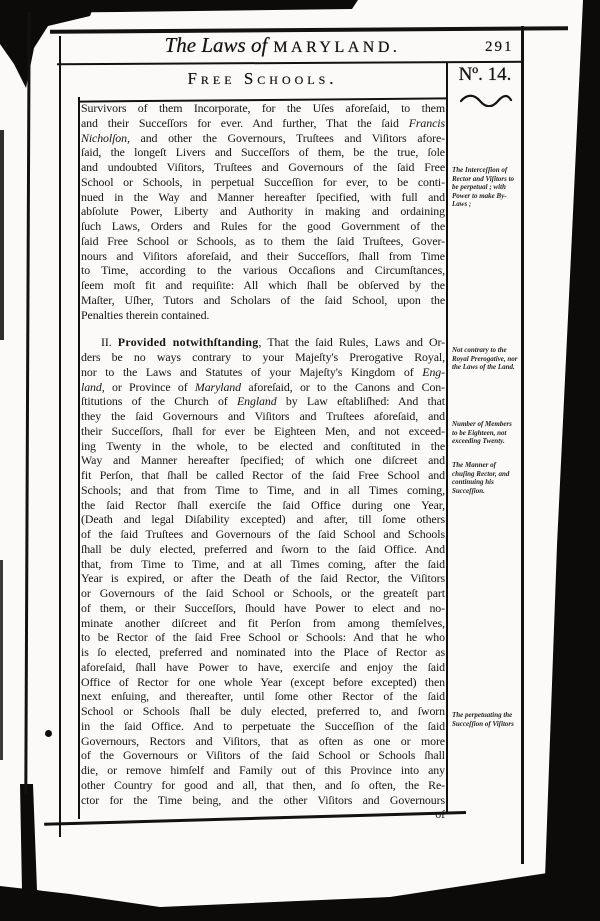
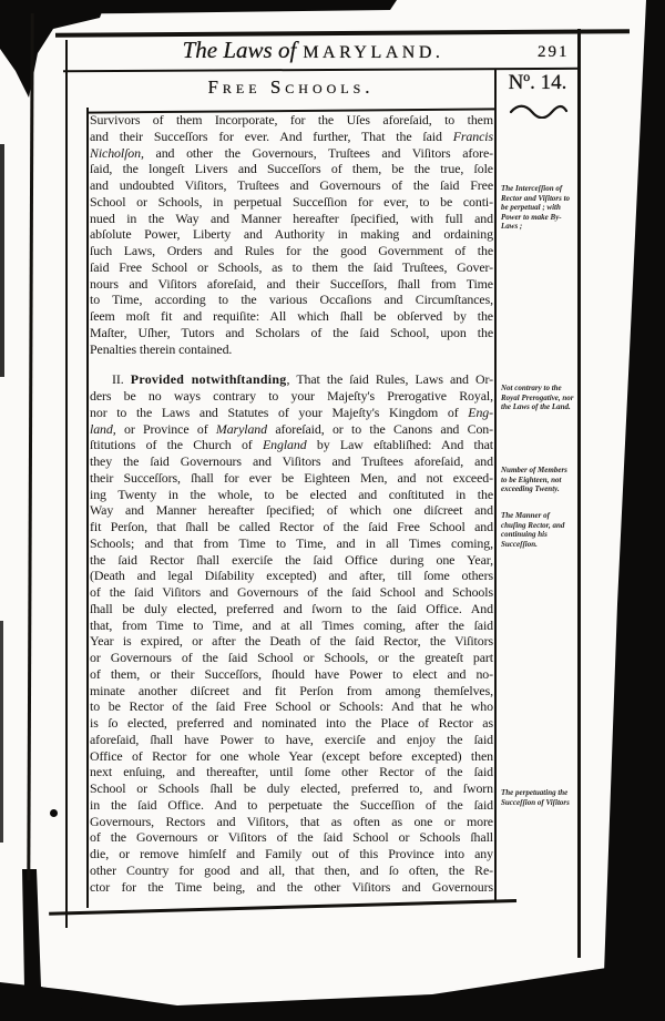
  The Laws of MARYLAND.
  291
  Free Schools.
  Nº. 14.
  Survivors of them Incorporate, for the Uſes aforeſaid, to them
  and their Succeſſors for ever. And further, That the ſaid Francis
  Nicholſon, and other the Governours, Truſtees and Viſitors afore-
  ſaid, the longeſt Livers and Succeſſors of them, be the true, ſole
  and undoubted Viſitors, Truſtees and Governours of the ſaid Free
  School or Schools, in perpetual Succeſſion for ever, to be conti-
  nued in the Way and Manner hereafter ſpecified, with full and
  abſolute Power, Liberty and Authority in making and ordaining
  ſuch Laws, Orders and Rules for the good Government of the
  ſaid Free School or Schools, as to them the ſaid Truſtees, Gover-
  nours and Viſitors aforeſaid, and their Succeſſors, ſhall from Time
  to Time, according to the various Occaſions and Circumſtances,
  ſeem moſt fit and requiſite: All which ſhall be obſerved by the
  Maſter, Uſher, Tutors and Scholars of the ſaid School, upon the
  Penalties therein contained.
  II. Provided notwithſtanding, That the ſaid Rules, Laws and Or-
  ders be no ways contrary to your Majeſty's Prerogative Royal,
  nor to the Laws and Statutes of your Majeſty's Kingdom of Eng-
  land, or Province of Maryland aforeſaid, or to the Canons and Con-
  ſtitutions of the Church of England by Law eſtabliſhed: And that
  they the ſaid Governours and Viſitors and Truſtees aforeſaid, and
  their Succeſſors, ſhall for ever be Eighteen Men, and not exceed-
  ing Twenty in the whole, to be elected and conſtituted in the
  Way and Manner hereafter ſpecified; of which one diſcreet and
  fit Perſon, that ſhall be called Rector of the ſaid Free School and
  Schools; and that from Time to Time, and in all Times coming,
  the ſaid Rector ſhall exerciſe the ſaid Office during one Year,
  (Death and legal Diſability excepted) and after, till ſome others
- of the ſaid Truſtees and Governours of the ſaid School and Schools
+ of the ſaid Viſitors and Governours of the ſaid School and Schools
  ſhall be duly elected, preferred and ſworn to the ſaid Office. And
  that, from Time to Time, and at all Times coming, after the ſaid
  Year is expired, or after the Death of the ſaid Rector, the Viſitors
  or Governours of the ſaid School or Schools, or the greateſt part
  of them, or their Succeſſors, ſhould have Power to elect and no-
  minate another diſcreet and fit Perſon from among themſelves,
  to be Rector of the ſaid Free School or Schools: And that he who
  is ſo elected, preferred and nominated into the Place of Rector as
  aforeſaid, ſhall have Power to have, exerciſe and enjoy the ſaid
  Office of Rector for one whole Year (except before excepted) then
  next enſuing, and thereafter, until ſome other Rector of the ſaid
  School or Schools ſhall be duly elected, preferred to, and ſworn
  in the ſaid Office. And to perpetuate the Succeſſion of the ſaid
  Governours, Rectors and Viſitors, that as often as one or more
  of the Governours or Viſitors of the ſaid School or Schools ſhall
  die, or remove himſelf and Family out of this Province into any
  other Country for good and all, that then, and ſo often, the Re-
  ctor for the Time being, and the other Viſitors and Governours
- of
  The Interceſſion of Rector and Viſitors to be perpetual ; with Power to make By-Laws ;
  Not contrary to the Royal Prerogative, nor the Laws of the Land.
  Number of Members to be Eighteen, not exceeding Twenty.
  The Manner of chuſing Rector, and continuing his Succeſſion.
  The perpetuating the Succeſſion of Viſitors
